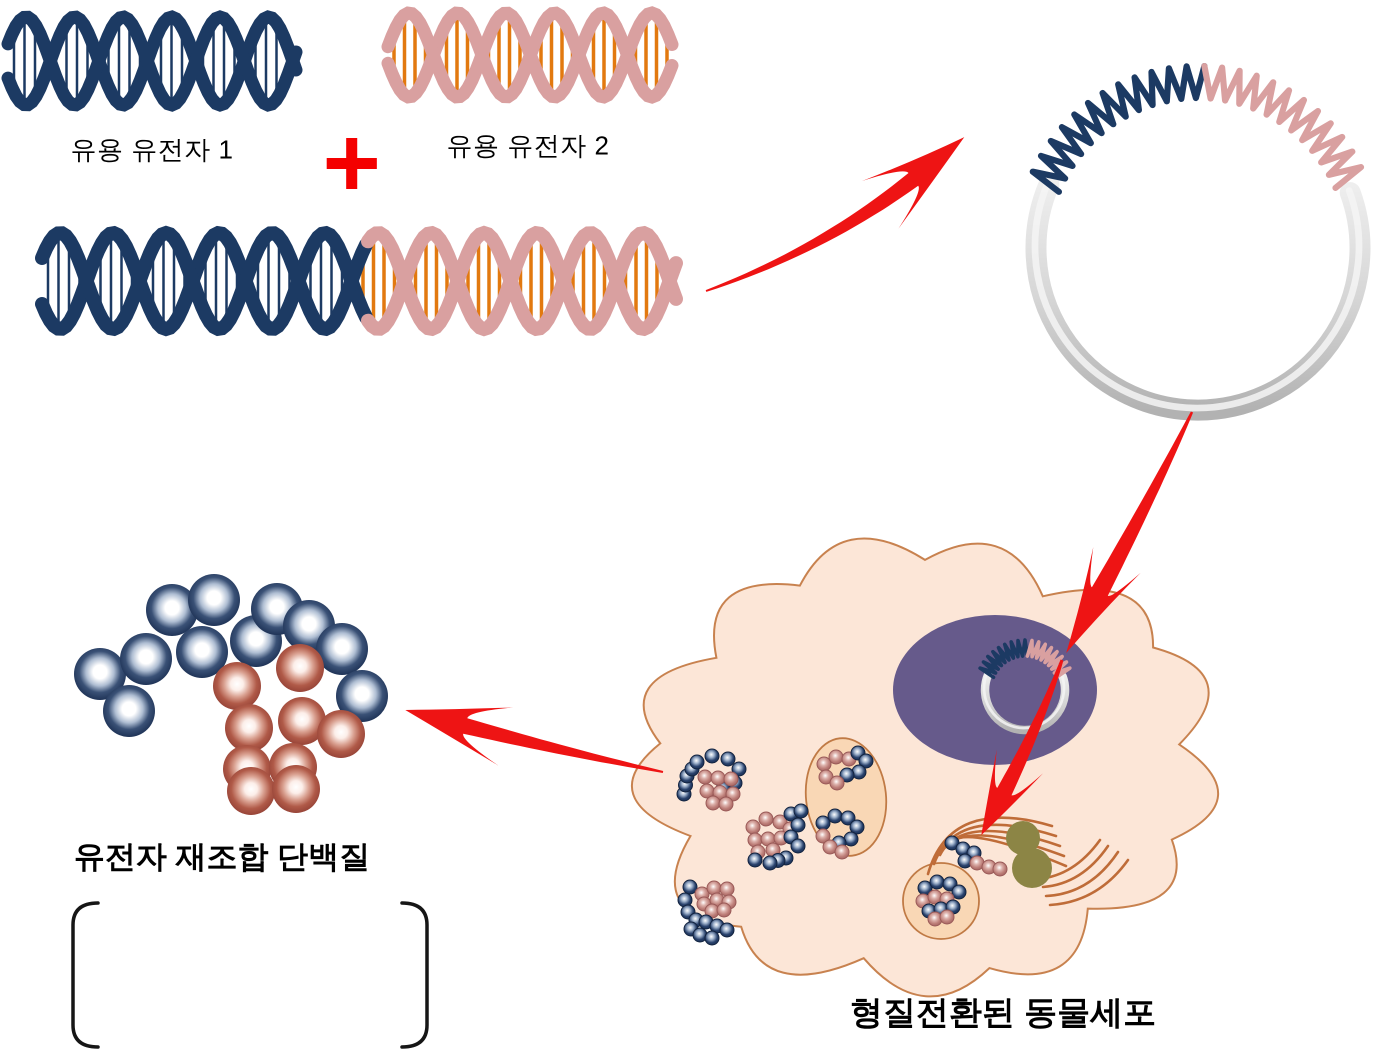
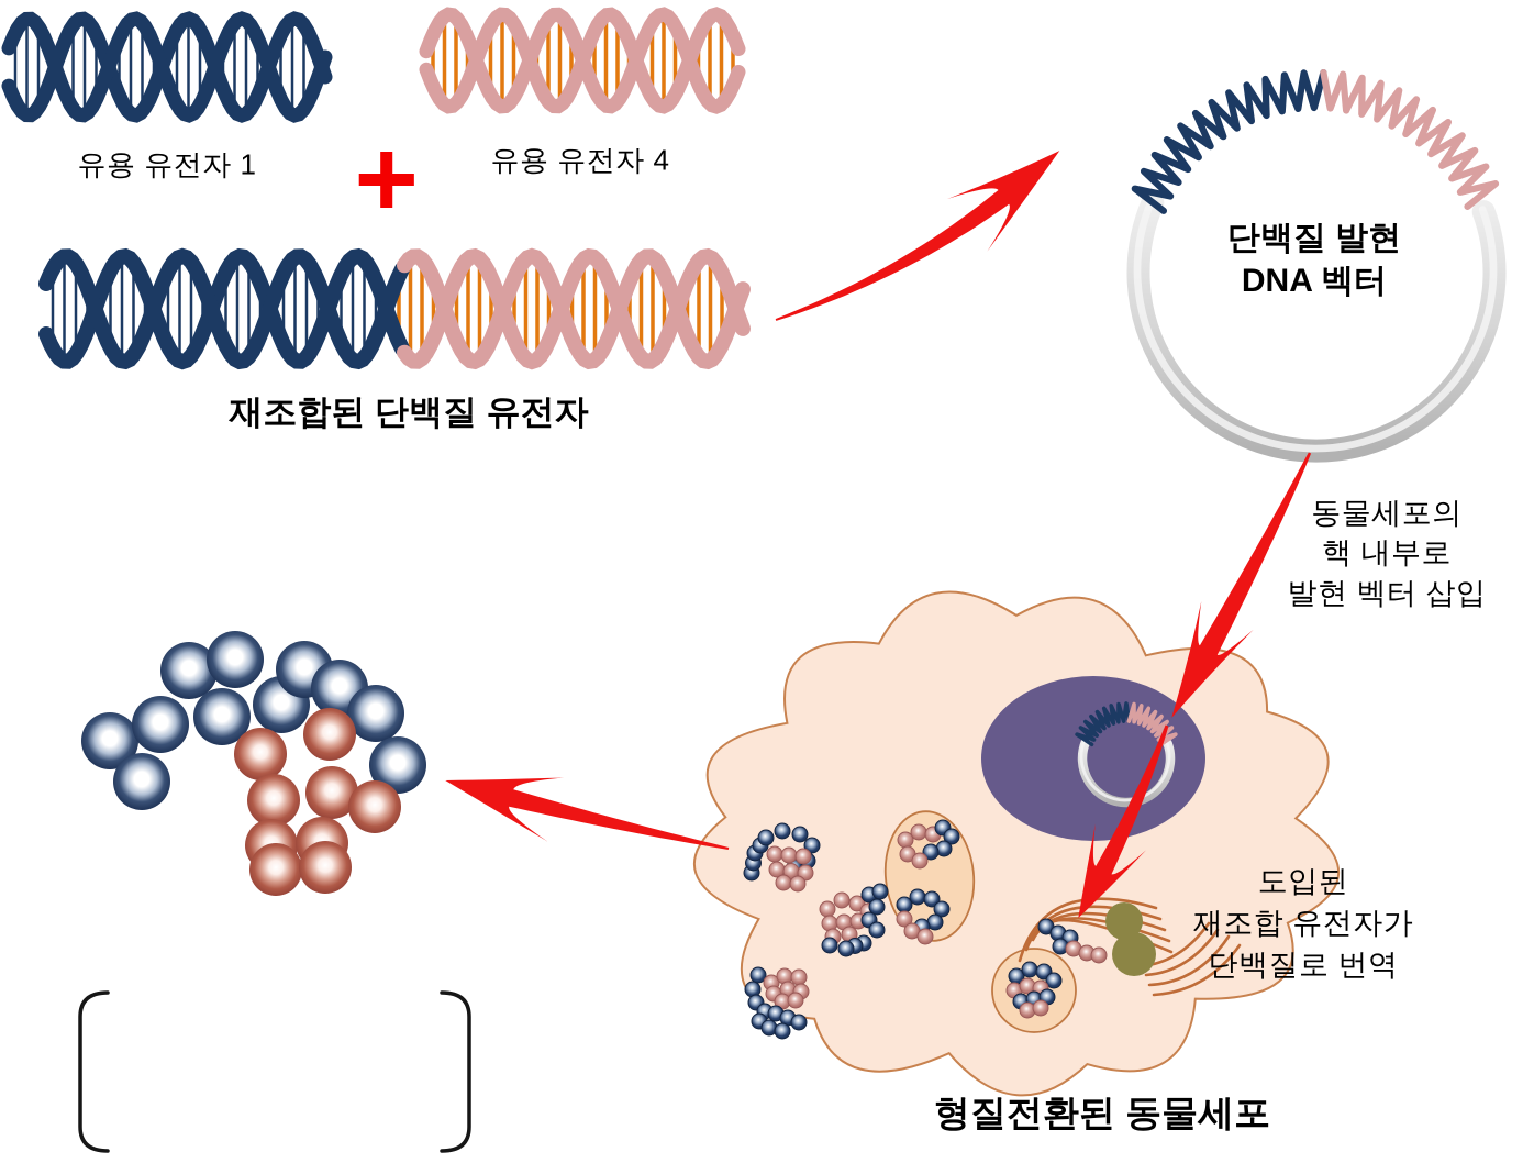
  +
  유용 유전자 1
- 유용 유전자 2
+ 유용 유전자 4
+ 재조합된 단백질 유전자
+ 단백질 발현
+ DNA 벡터
+ 동물세포의
+ 핵 내부로
+ 발현 벡터 삽입
+ 도입된
+ 재조합 유전자가
+ 단백질로 번역
  형질전환된 동물세포
- 유전자 재조합 단백질
